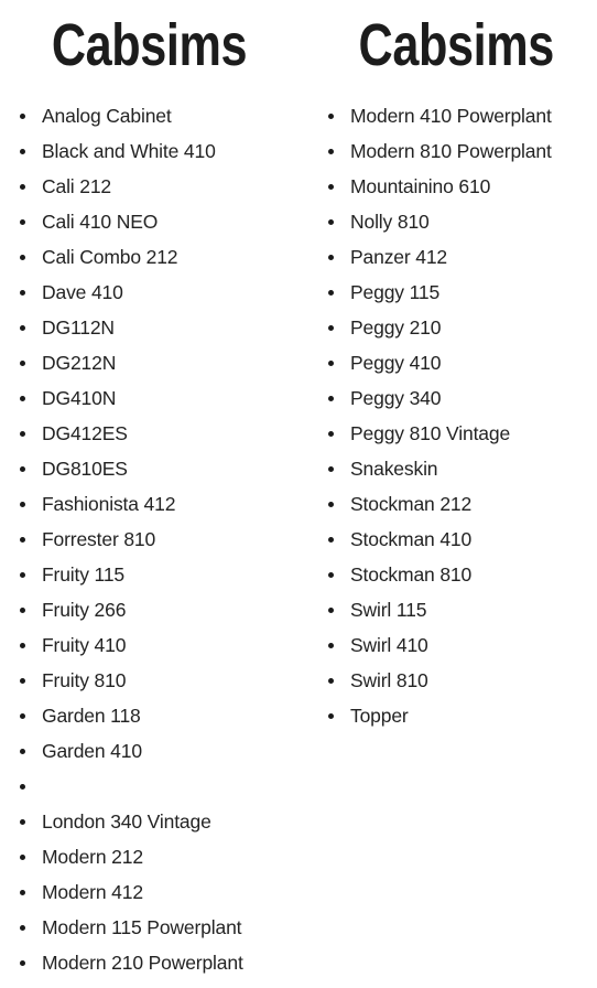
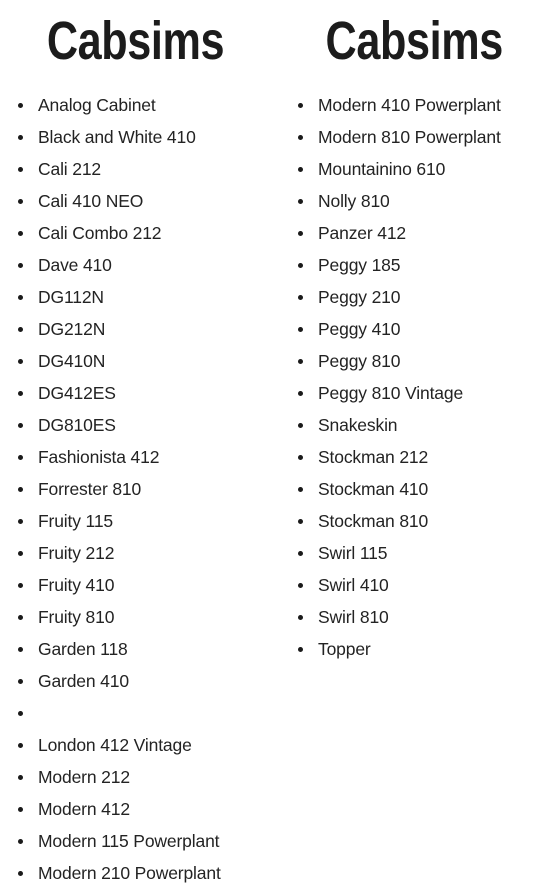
  Cabsims
  Analog Cabinet
  Black and White 410
  Cali 212
  Cali 410 NEO
  Cali Combo 212
  Dave 410
  DG112N
  DG212N
  DG410N
  DG412ES
  DG810ES
  Fashionista 412
  Forrester 810
  Fruity 115
- Fruity 266
+ Fruity 212
  Fruity 410
  Fruity 810
  Garden 118
  Garden 410
- London 340 Vintage
+ London 412 Vintage
  Modern 212
  Modern 412
  Modern 115 Powerplant
  Modern 210 Powerplant
  Cabsims
  Modern 410 Powerplant
  Modern 810 Powerplant
  Mountainino 610
  Nolly 810
  Panzer 412
- Peggy 115
+ Peggy 185
  Peggy 210
  Peggy 410
- Peggy 340
+ Peggy 810
  Peggy 810 Vintage
  Snakeskin
  Stockman 212
  Stockman 410
  Stockman 810
  Swirl 115
  Swirl 410
  Swirl 810
  Topper
